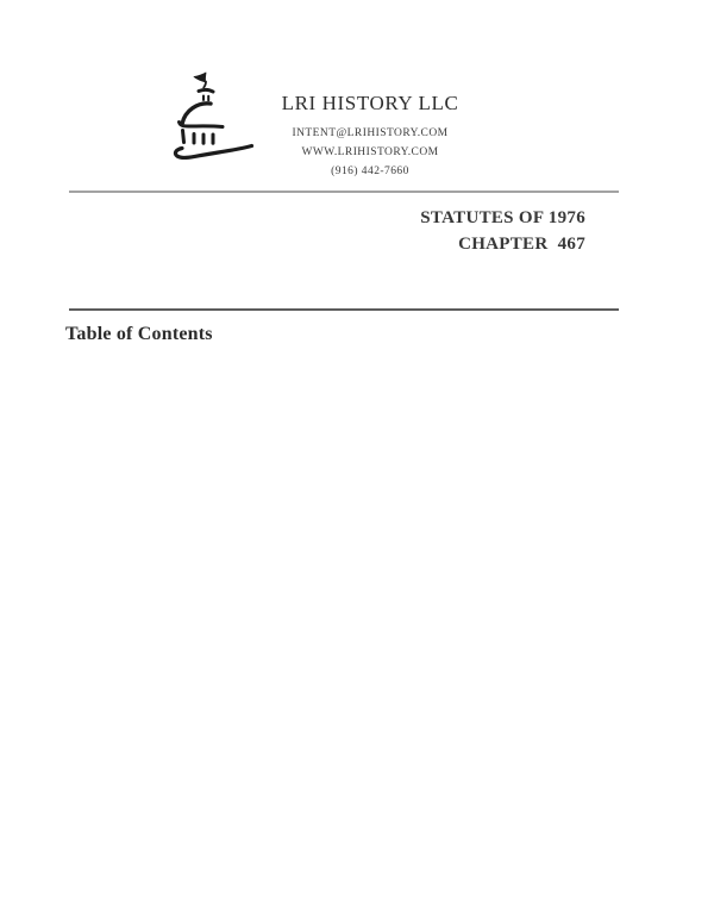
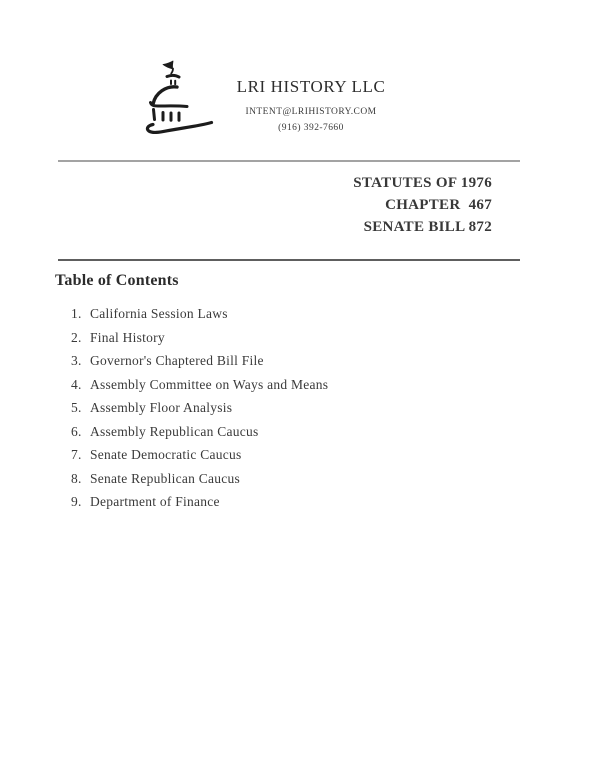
  LRI HISTORY LLC
  INTENT@LRIHISTORY.COM
- WWW.LRIHISTORY.COM
- (916) 442-7660
+ (916) 392-7660
  STATUTES OF 1976
  CHAPTER 467
+ SENATE BILL 872
  Table of Contents
+ 1.
+ California Session Laws
+ 2.
+ Final History
+ 3.
+ Governor's Chaptered Bill File
+ 4.
+ Assembly Committee on Ways and Means
+ 5.
+ Assembly Floor Analysis
+ 6.
+ Assembly Republican Caucus
+ 7.
+ Senate Democratic Caucus
+ 8.
+ Senate Republican Caucus
+ 9.
+ Department of Finance
